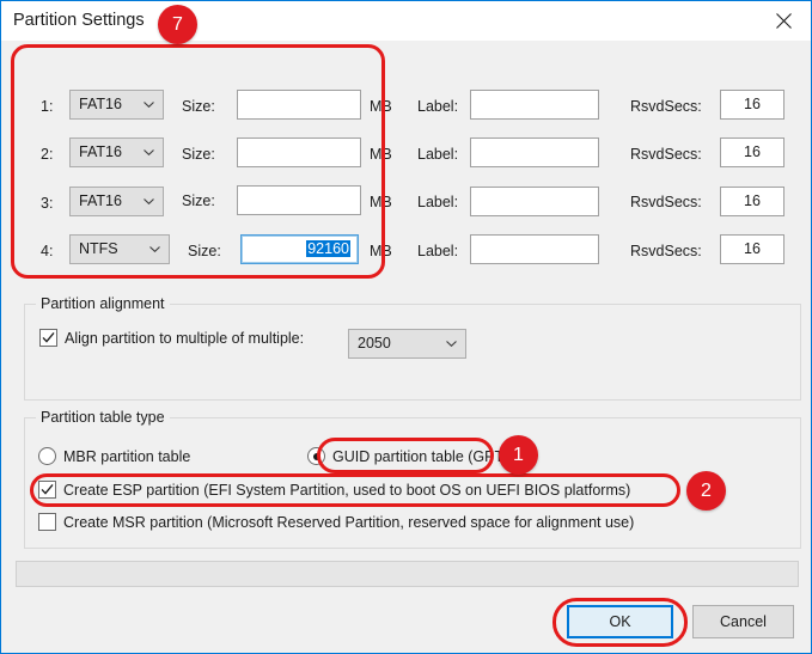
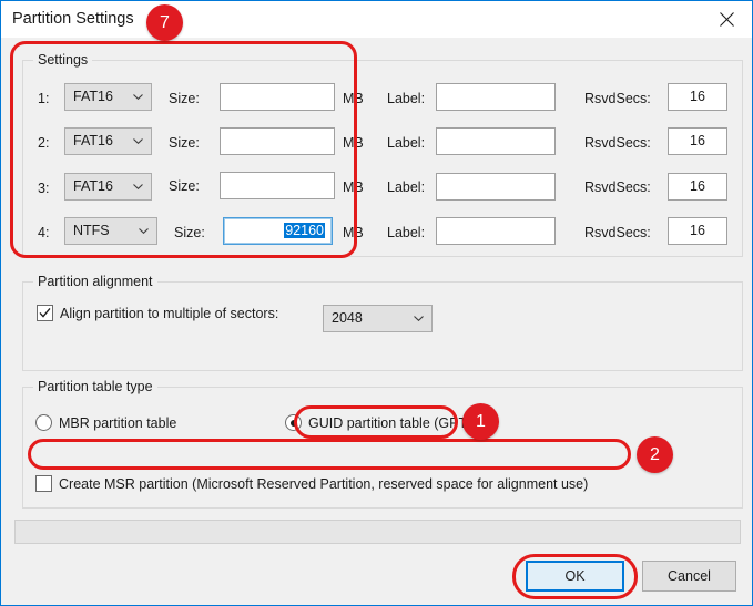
  Partition Settings
+ Settings
  1:
  FAT16
  Size:
  MB
  Label:
  RsvdSecs:
  16
  2:
  FAT16
  Size:
  MB
  Label:
  RsvdSecs:
  16
  3:
  FAT16
  Size:
  MB
  Label:
  RsvdSecs:
  16
  4:
  NTFS
  Size:
  92160
  MB
  Label:
  RsvdSecs:
  16
  Partition alignment
- Align partition to multiple of multiple:
+ Align partition to multiple of sectors:
- 2050
+ 2048
  Partition table type
  MBR partition table
  GUID partition table (GP
- Create ESP partition (EFI System Partition, used to boot OS on UEFI BIOS platforms)
  Create MSR partition (Microsoft Reserved Partition, reserved space for alignment use)
  OK
  Cancel
  7
  1
  2
